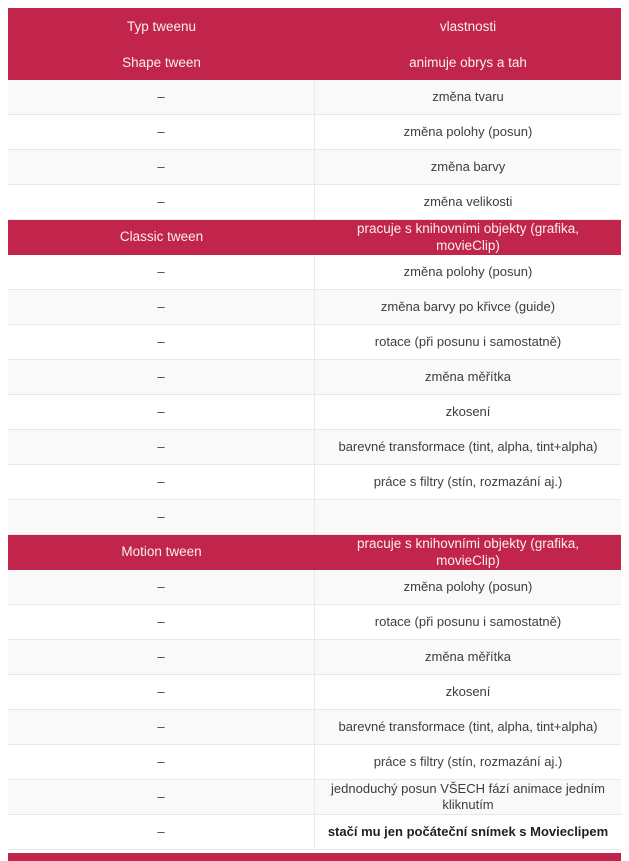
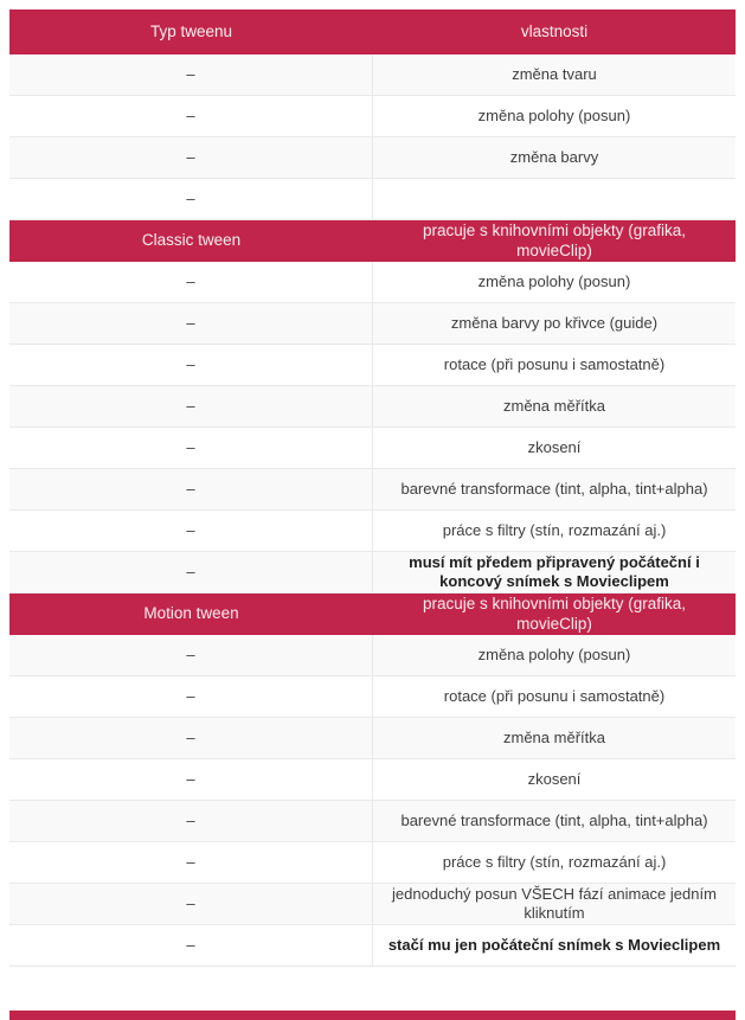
  Typ tweenu
  vlastnosti
- Shape tween
- animuje obrys a tah
  –
  změna tvaru
  –
  změna polohy (posun)
  –
  změna barvy
  –
- změna velikosti
  Classic tween
  pracuje s knihovními objekty (grafika, movieClip)
  –
  změna polohy (posun)
  –
  změna barvy po křivce (guide)
  –
  rotace (při posunu i samostatně)
  –
  změna měřítka
  –
  zkosení
  –
  barevné transformace (tint, alpha, tint+alpha)
  –
  práce s filtry (stín, rozmazání aj.)
  –
+ musí mít předem připravený počáteční i koncový snímek s Movieclipem
  Motion tween
  pracuje s knihovními objekty (grafika, movieClip)
  –
  změna polohy (posun)
  –
  rotace (při posunu i samostatně)
  –
  změna měřítka
  –
  zkosení
  –
  barevné transformace (tint, alpha, tint+alpha)
  –
  práce s filtry (stín, rozmazání aj.)
  –
  jednoduchý posun VŠECH fází animace jedním kliknutím
  –
  stačí mu jen počáteční snímek s Movieclipem
